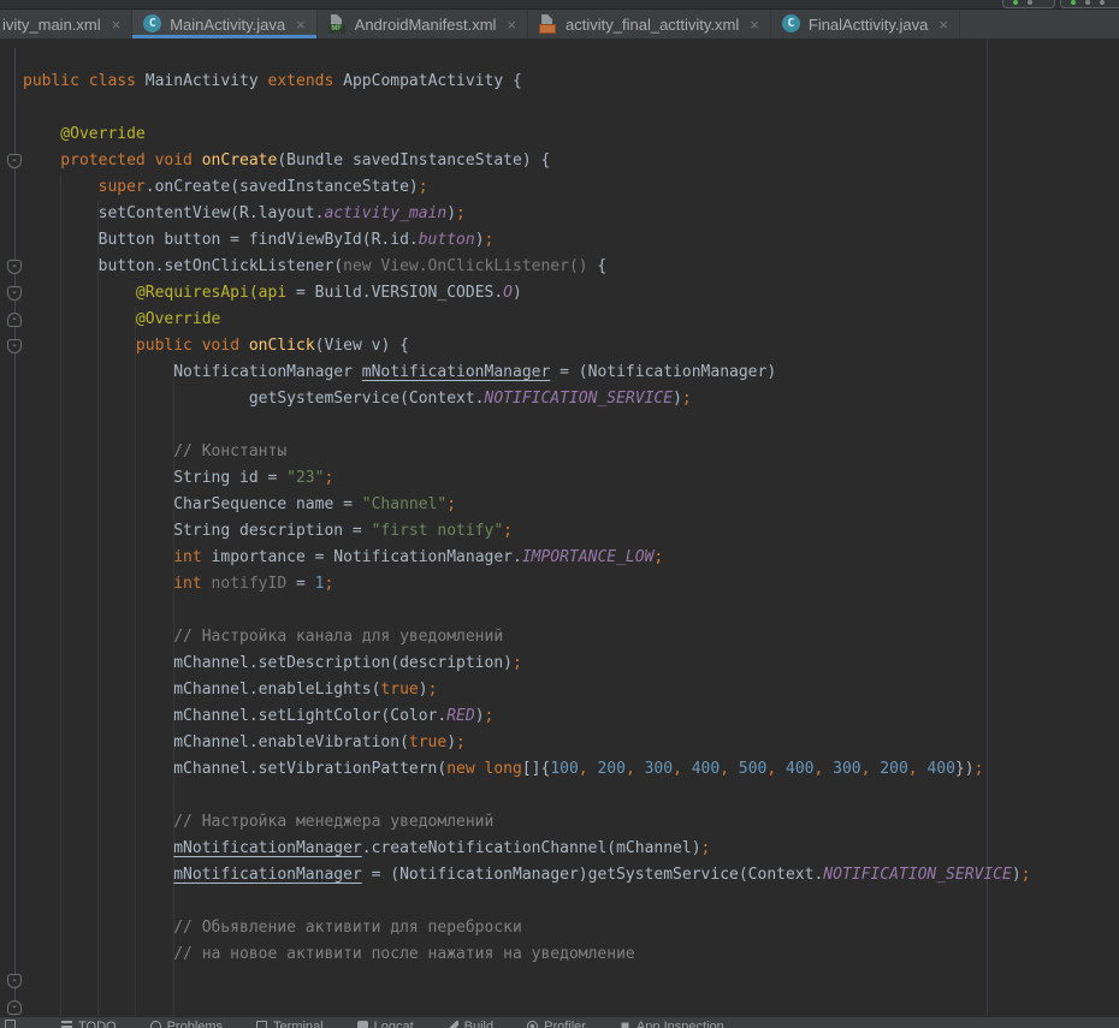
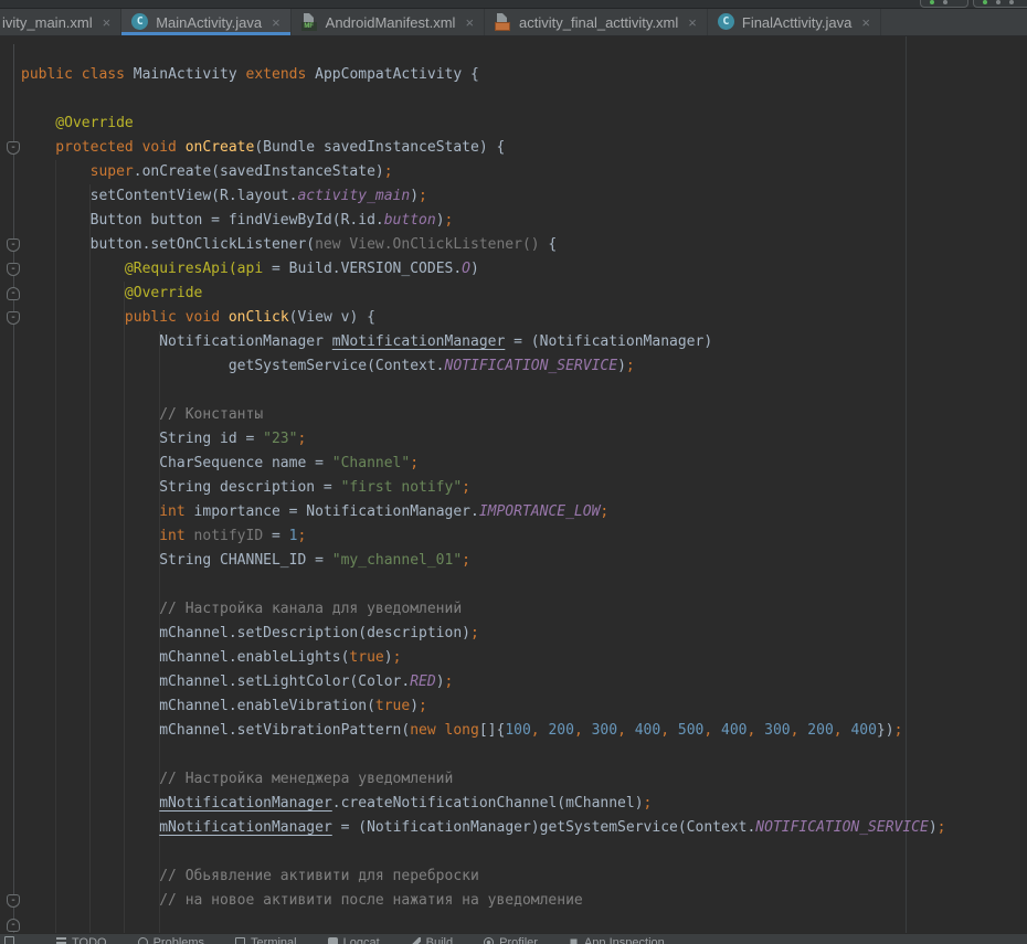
  ivity_main.xml
  ×
  C
  MainActivity.java
  ×
  AndroidManifest.xml
  ×
  activity_final_acttivity.xml
  ×
  C
  FinalActtivity.java
  ×
  public class MainActivity extends AppCompatActivity {
  @Override
  protected void onCreate(Bundle savedInstanceState) {
  super.onCreate(savedInstanceState);
  setContentView(R.layout.activity_main);
  Button button = findViewById(R.id.button);
  button.setOnClickListener(new View.OnClickListener() {
  @RequiresApi(api = Build.VERSION_CODES.O)
  @Override
  public void onClick(View v) {
  NotificationManager mNotificationManager = (NotificationManager)
  getSystemService(Context.NOTIFICATION_SERVICE);
  // Константы
  String id = "23";
  CharSequence name = "Channel";
  String description = "first notify";
  int importance = NotificationManager.IMPORTANCE_LOW;
  int notifyID = 1;
+ String CHANNEL_ID = "my_channel_01";
  // Настройка канала для уведомлений
  mChannel.setDescription(description);
  mChannel.enableLights(true);
  mChannel.setLightColor(Color.RED);
  mChannel.enableVibration(true);
  mChannel.setVibrationPattern(new long[]{100, 200, 300, 400, 500, 400, 300, 200, 400});
  // Настройка менеджера уведомлений
  mNotificationManager.createNotificationChannel(mChannel);
  mNotificationManager = (NotificationManager)getSystemService(Context.NOTIFICATION_SERVICE);
  // Обьявление активити для переброски
  // на новое активити после нажатия на уведомление
  -
  -
  -
  -
  -
  -
  -
  TODO
  Problems
  Terminal
  Logcat
  Build
  Profiler
  App Inspection
